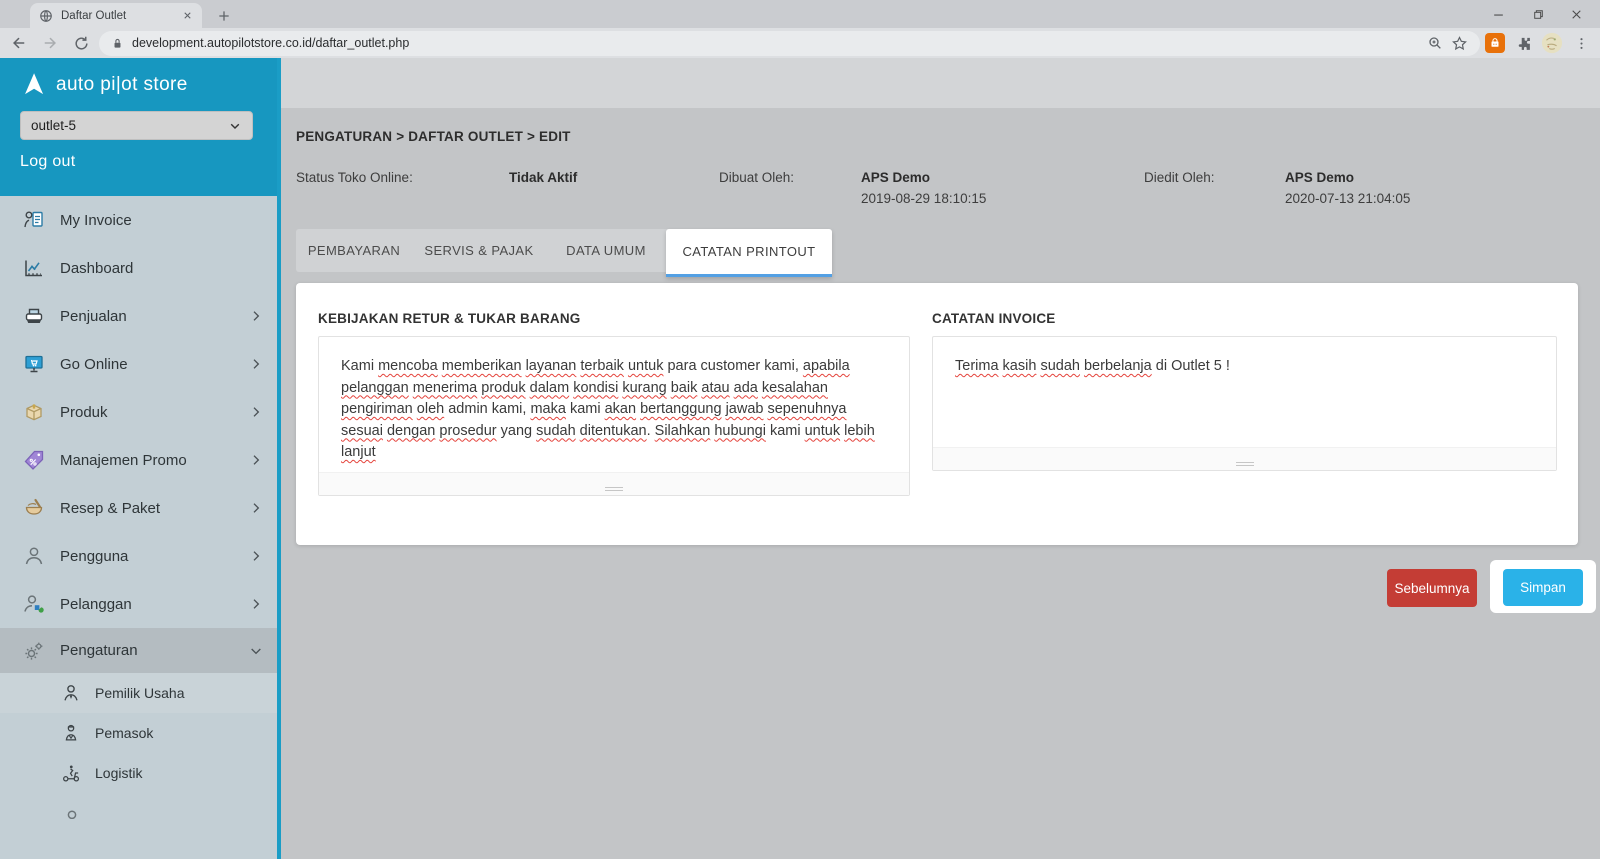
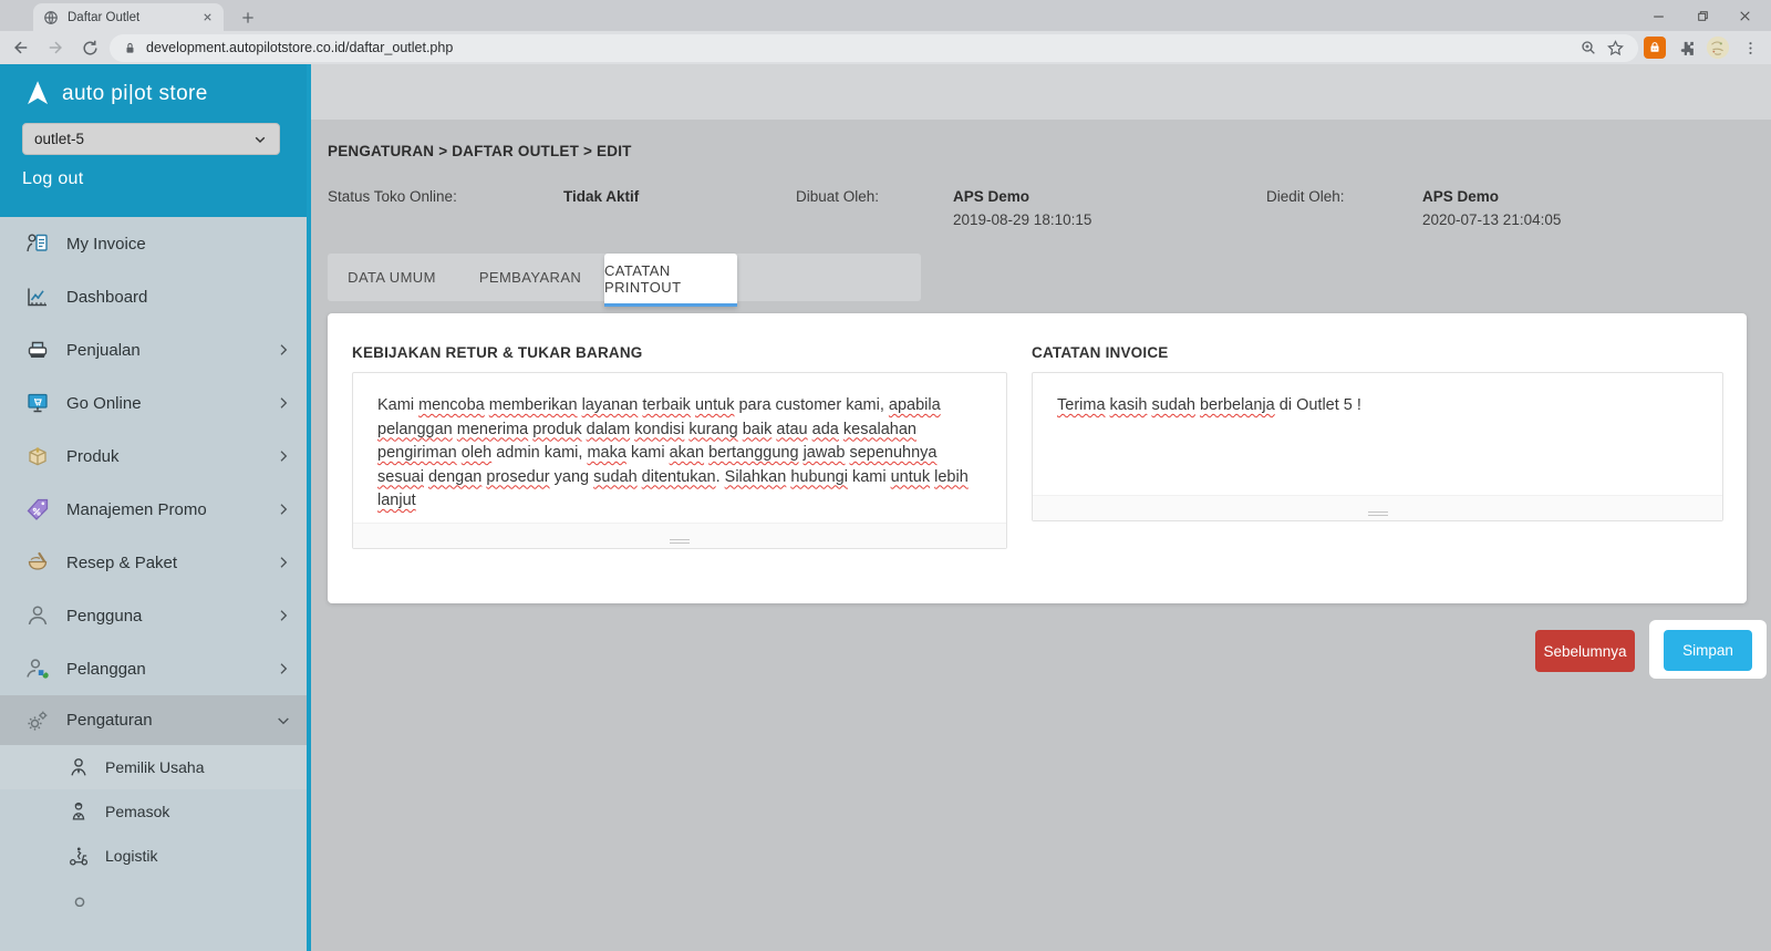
  Daftar Outlet
  development.autopilotstore.co.id/daftar_outlet.php
  auto pi|ot store
  outlet-5
  Log out
  My Invoice
  Dashboard
  Penjualan
  Go Online
  Produk
  Manajemen Promo
  Resep & Paket
  Pengguna
  Pelanggan
  Pengaturan
  Pemilik Usaha
  Pemasok
  Logistik
  PENGATURAN > DAFTAR OUTLET > EDIT
  Status Toko Online:
  Tidak Aktif
  Dibuat Oleh:
  APS Demo
  2019-08-29 18:10:15
  Diedit Oleh:
  APS Demo
  2020-07-13 21:04:05
- PEMBAYARAN
+ DATA UMUM
- SERVIS & PAJAK
- DATA UMUM
+ PEMBAYARAN
  CATATAN PRINTOUT
  KEBIJAKAN RETUR & TUKAR BARANG
  CATATAN INVOICE
  Kami mencoba memberikan layanan terbaik untuk para customer kami, apabila pelanggan menerima produk dalam kondisi kurang baik atau ada kesalahan pengiriman oleh admin kami, maka kami akan bertanggung jawab sepenuhnya sesuai dengan prosedur yang sudah ditentukan. Silahkan hubungi kami untuk lebih lanjut
  Terima kasih sudah berbelanja di Outlet 5 !
  Sebelumnya
  Simpan
